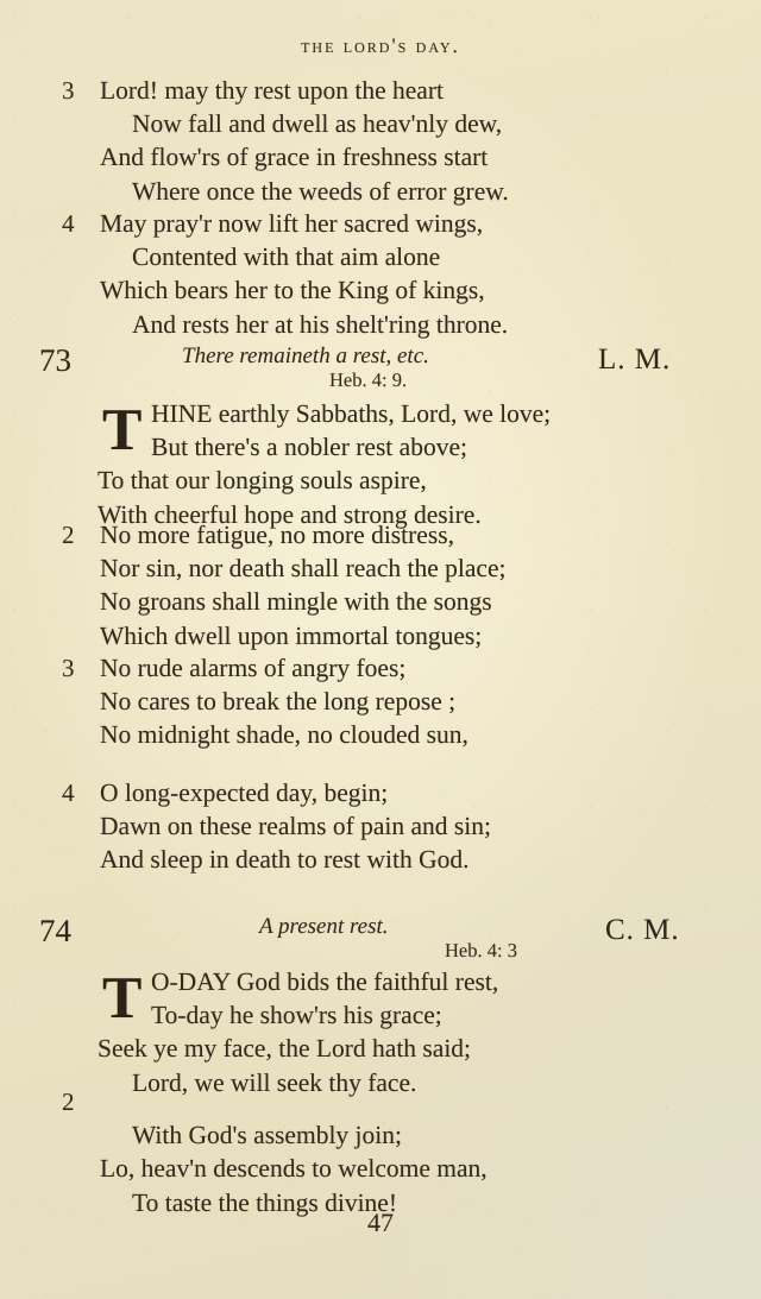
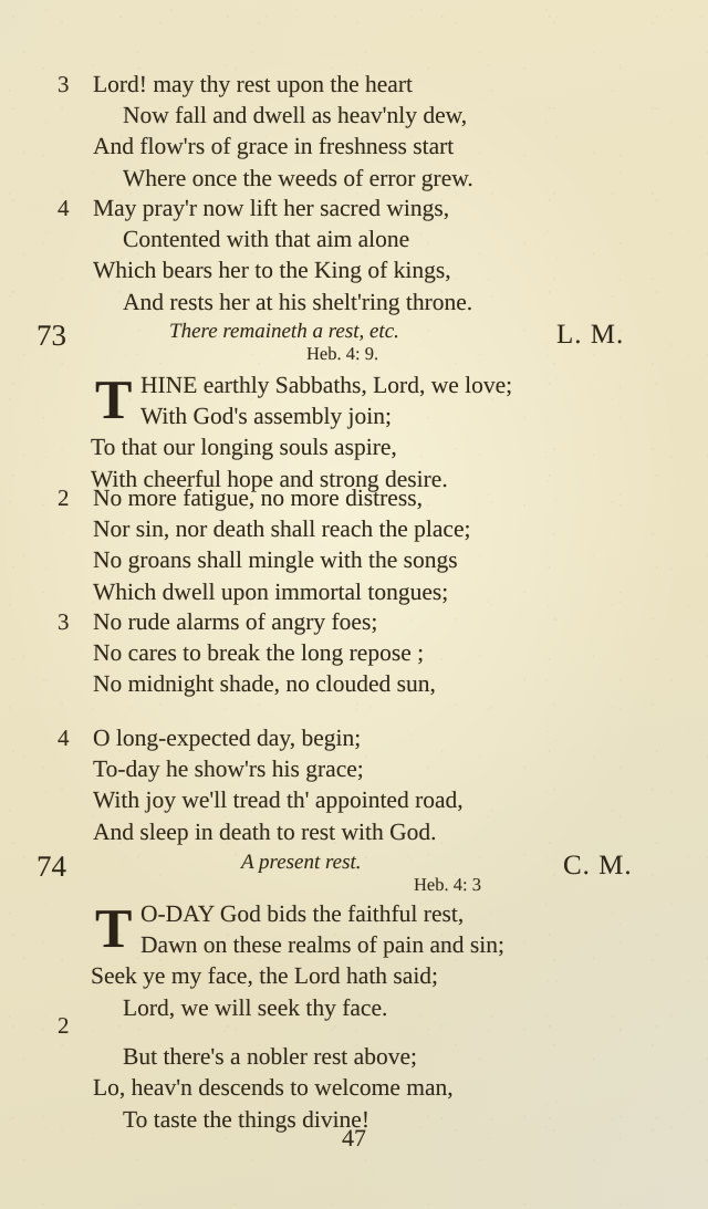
- the lord's day.
  3
  Lord! may thy rest upon the heart
  Now fall and dwell as heav'nly dew,
  And flow'rs of grace in freshness start
  Where once the weeds of error grew.
  4
  May pray'r now lift her sacred wings,
  Contented with that aim alone
  Which bears her to the King of kings,
  And rests her at his shelt'ring throne.
  73
  There remaineth a rest, etc.
  Heb. 4: 9.
  L. M.
  T
  HINE earthly Sabbaths, Lord, we love;
- But there's a nobler rest above;
+ With God's assembly join;
  To that our longing souls aspire,
  With cheerful hope and strong desire.
  2
  No more fatigue, no more distress,
  Nor sin, nor death shall reach the place;
  No groans shall mingle with the songs
  Which dwell upon immortal tongues;
  3
  No rude alarms of angry foes;
  No cares to break the long repose ;
  No midnight shade, no clouded sun,
  4
  O long-expected day, begin;
- Dawn on these realms of pain and sin;
+ To-day he show'rs his grace;
+ With joy we'll tread th' appointed road,
  And sleep in death to rest with God.
  74
  A present rest.
  Heb. 4: 3
  C. M.
  T
  O-DAY God bids the faithful rest,
- To-day he show'rs his grace;
+ Dawn on these realms of pain and sin;
  Seek ye my face, the Lord hath said;
  Lord, we will seek thy face.
  2
- With God's assembly join;
+ But there's a nobler rest above;
  Lo, heav'n descends to welcome man,
  To taste the things divine!
  47
